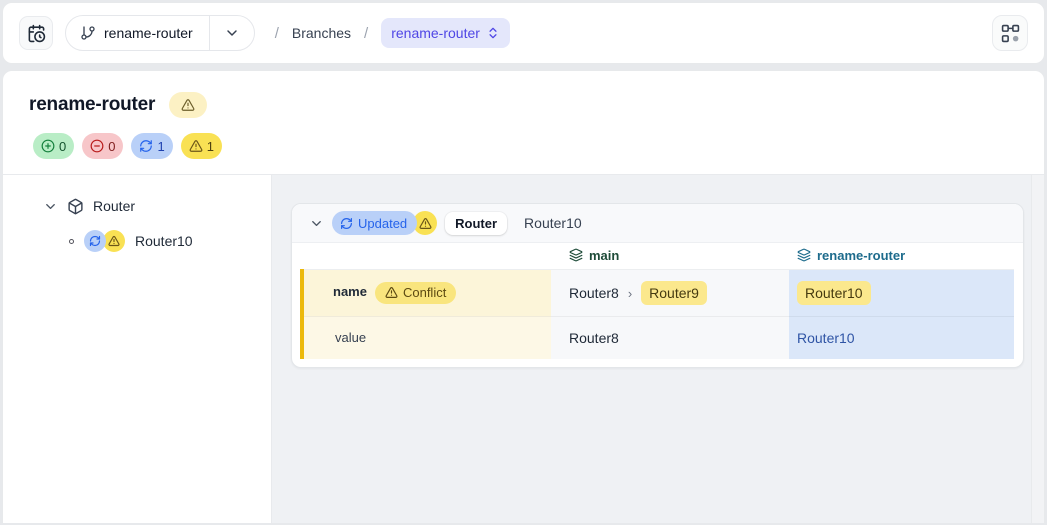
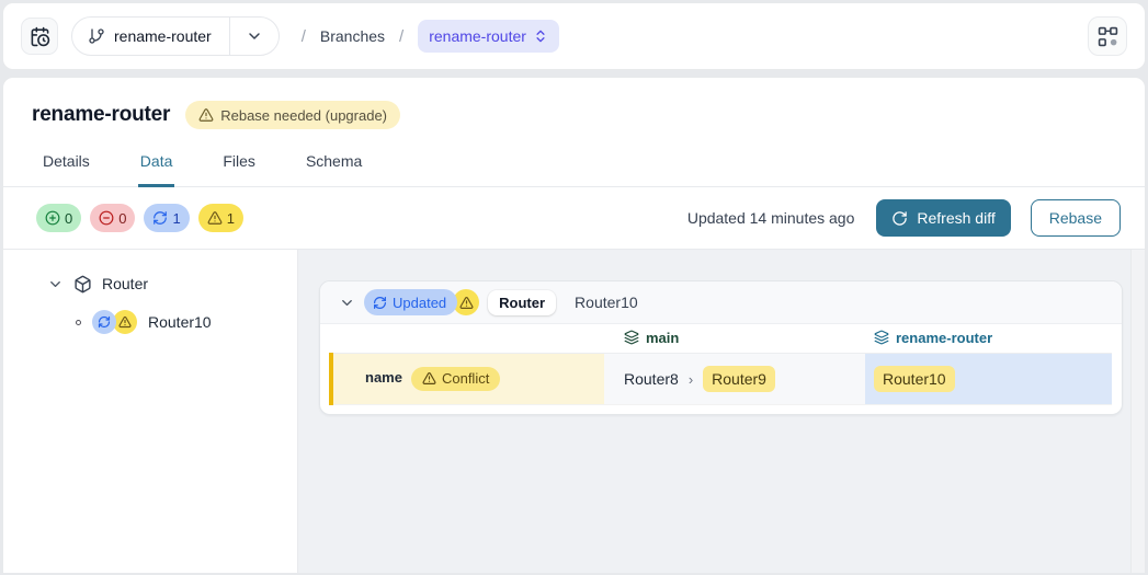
  rename-router
  /
  Branches
  /
  rename-router
  rename-router
+ Rebase needed (upgrade)
+ Details
+ Data
+ Files
+ Schema
  0
  0
  1
  1
+ Updated 14 minutes ago
+ Refresh diff
+ Rebase
  Router
  Router10
  Updated
  Router
  Router10
  	main	rename-router
  name Conflict	Router8 › Router9	Router10
- value	Router8	Router10
